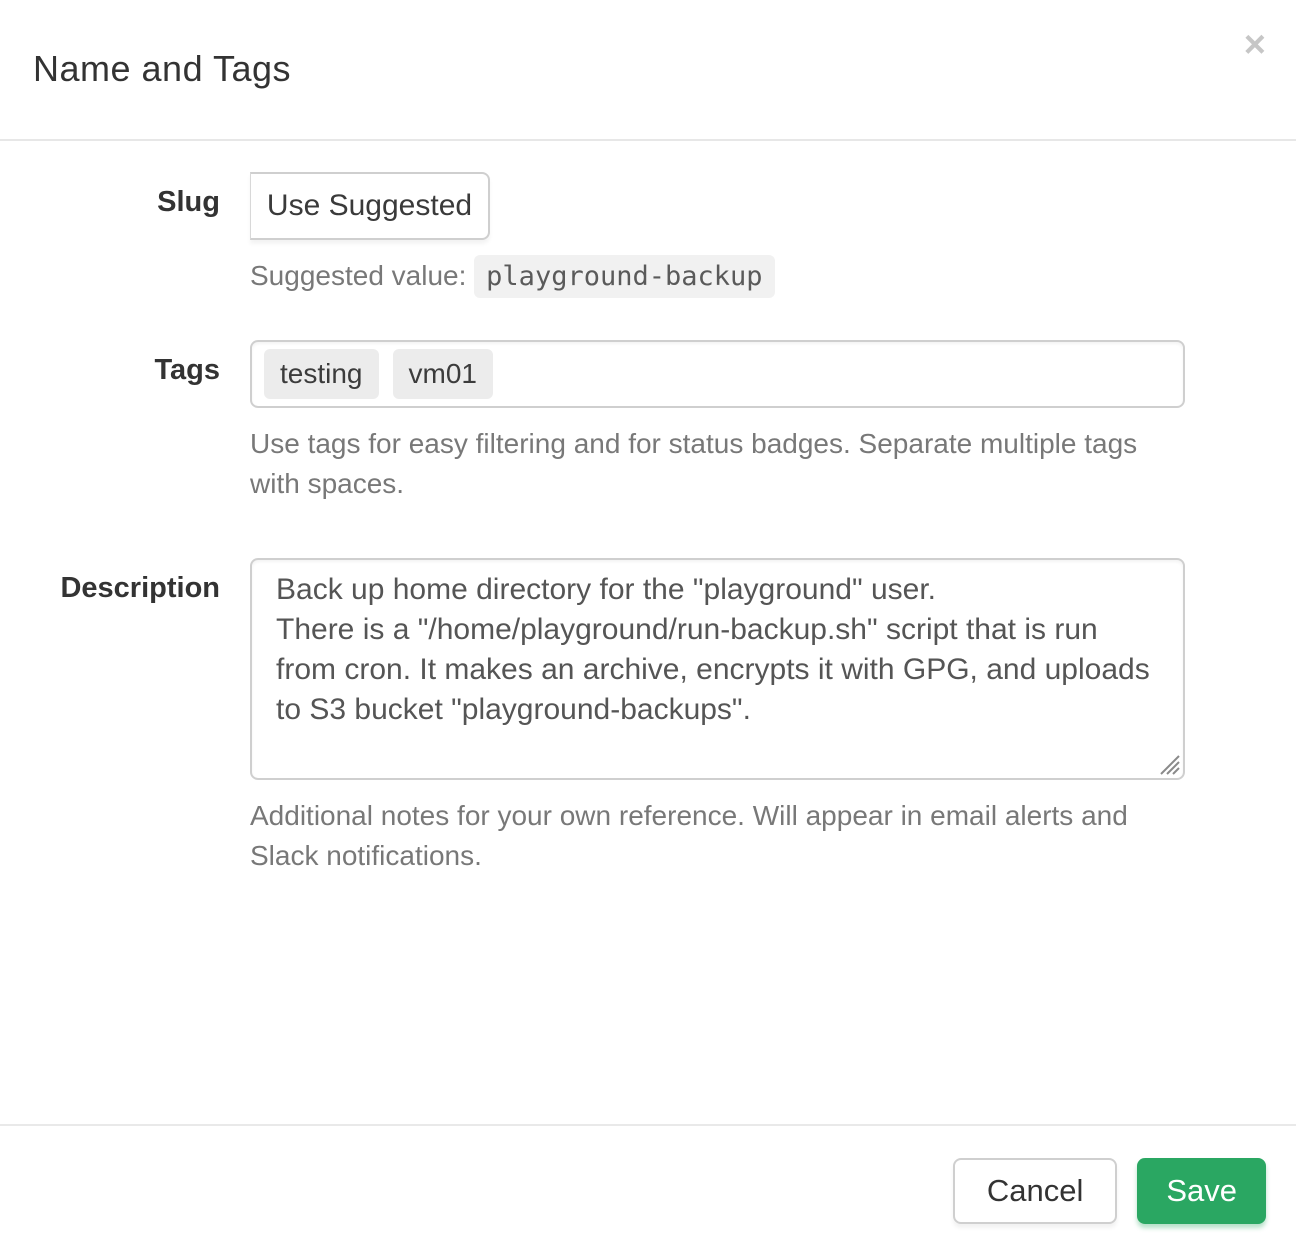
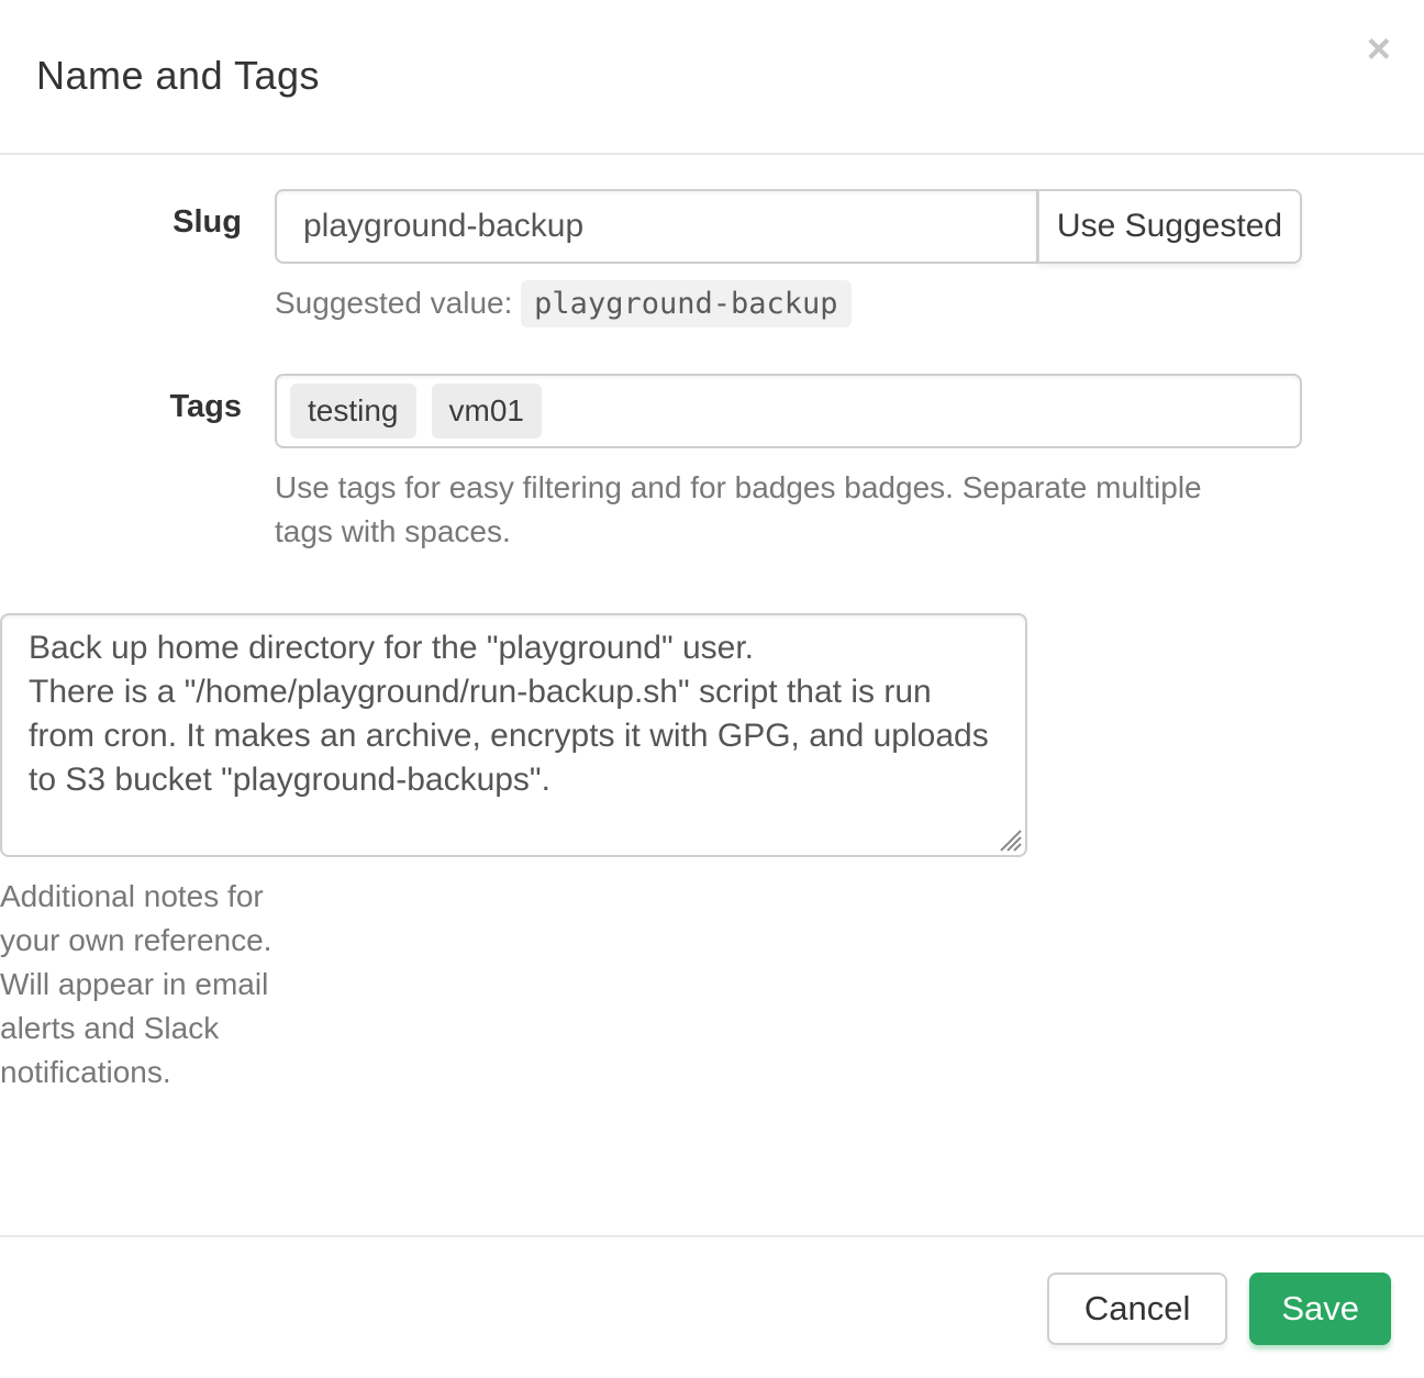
  Name and Tags
  ×
  Slug
+ playground-backup
  Use Suggested
  Suggested value: playground-backup
  Tags
  testing
  vm01
- Use tags for easy filtering and for status badges. Separate multiple tags with spaces.
+ Use tags for easy filtering and for badges badges. Separate multiple tags with spaces.
- Description
  Back up home directory for the "playground" user.
  Additional notes for your own reference. Will appear in email alerts and Slack notifications.
  Cancel
  Save
